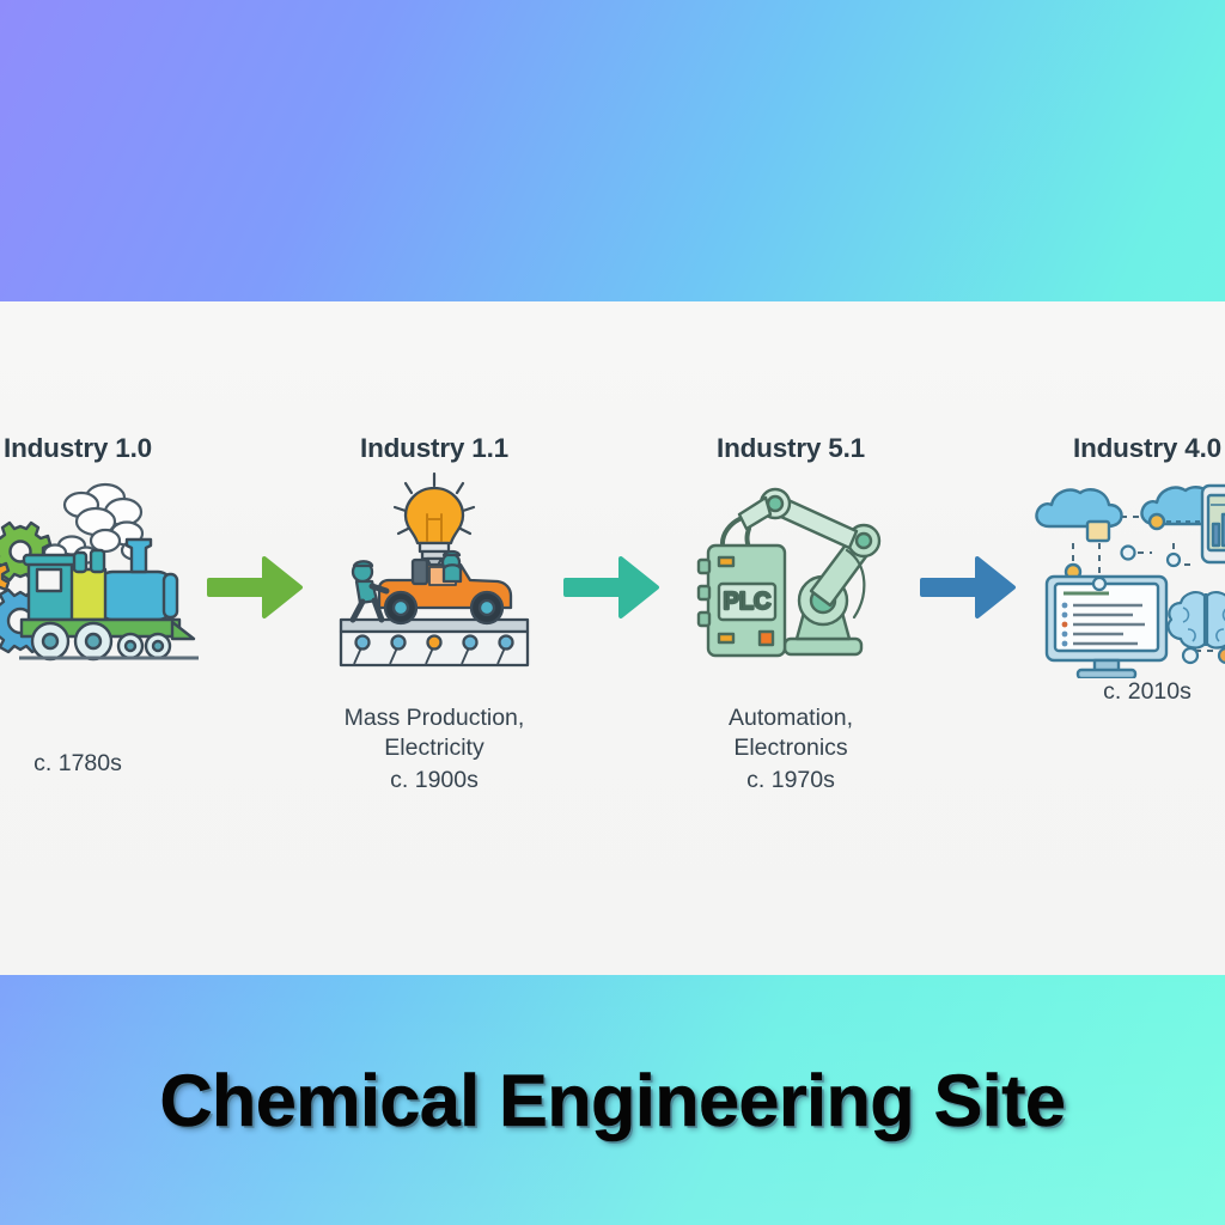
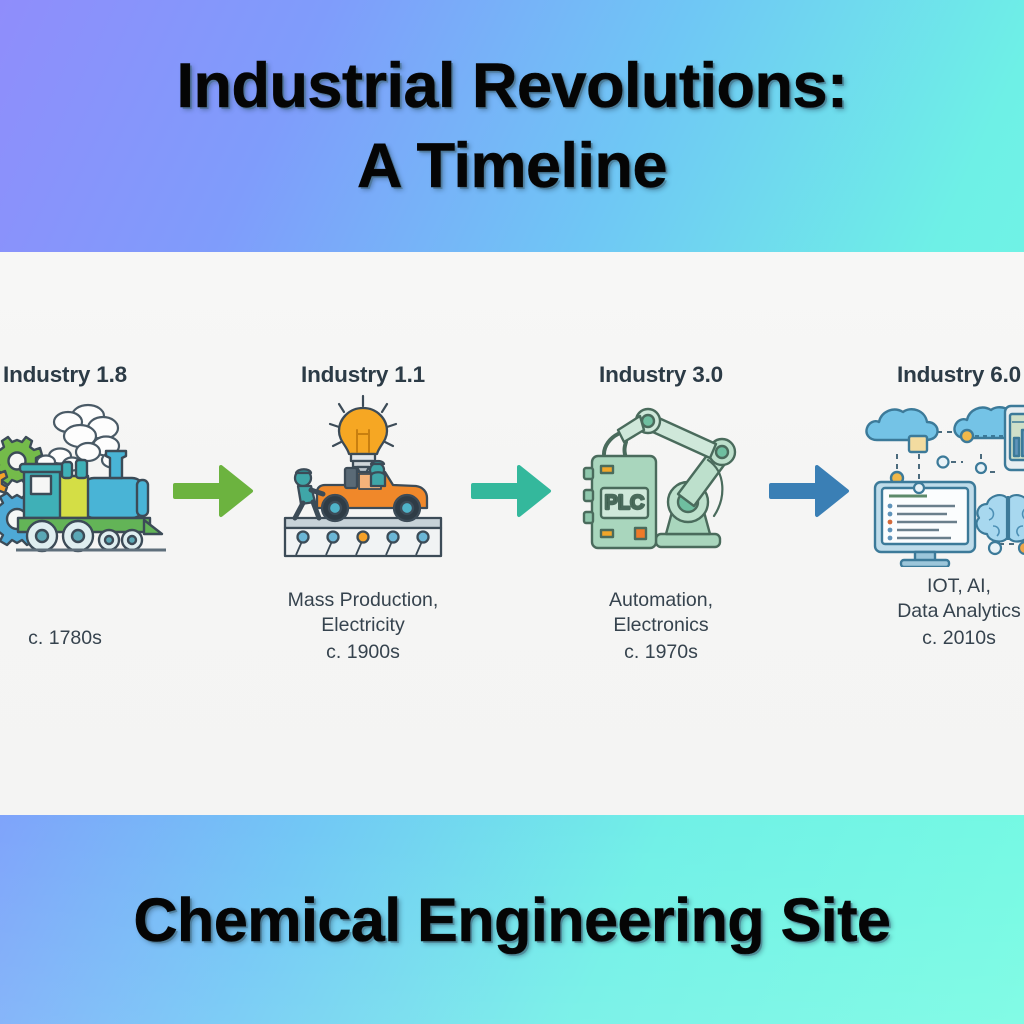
+ Industrial Revolutions:
+ A Timeline
- Industry 1.0
+ Industry 1.8
  c. 1780s
  Industry 1.1
  Mass Production,
  Electricity
  c. 1900s
- Industry 5.1
+ Industry 3.0
  PLC
  Automation,
  Electronics
  c. 1970s
- Industry 4.0
+ Industry 6.0
+ IOT, AI,
+ Data Analytics
  c. 2010s
  Chemical Engineering Site
